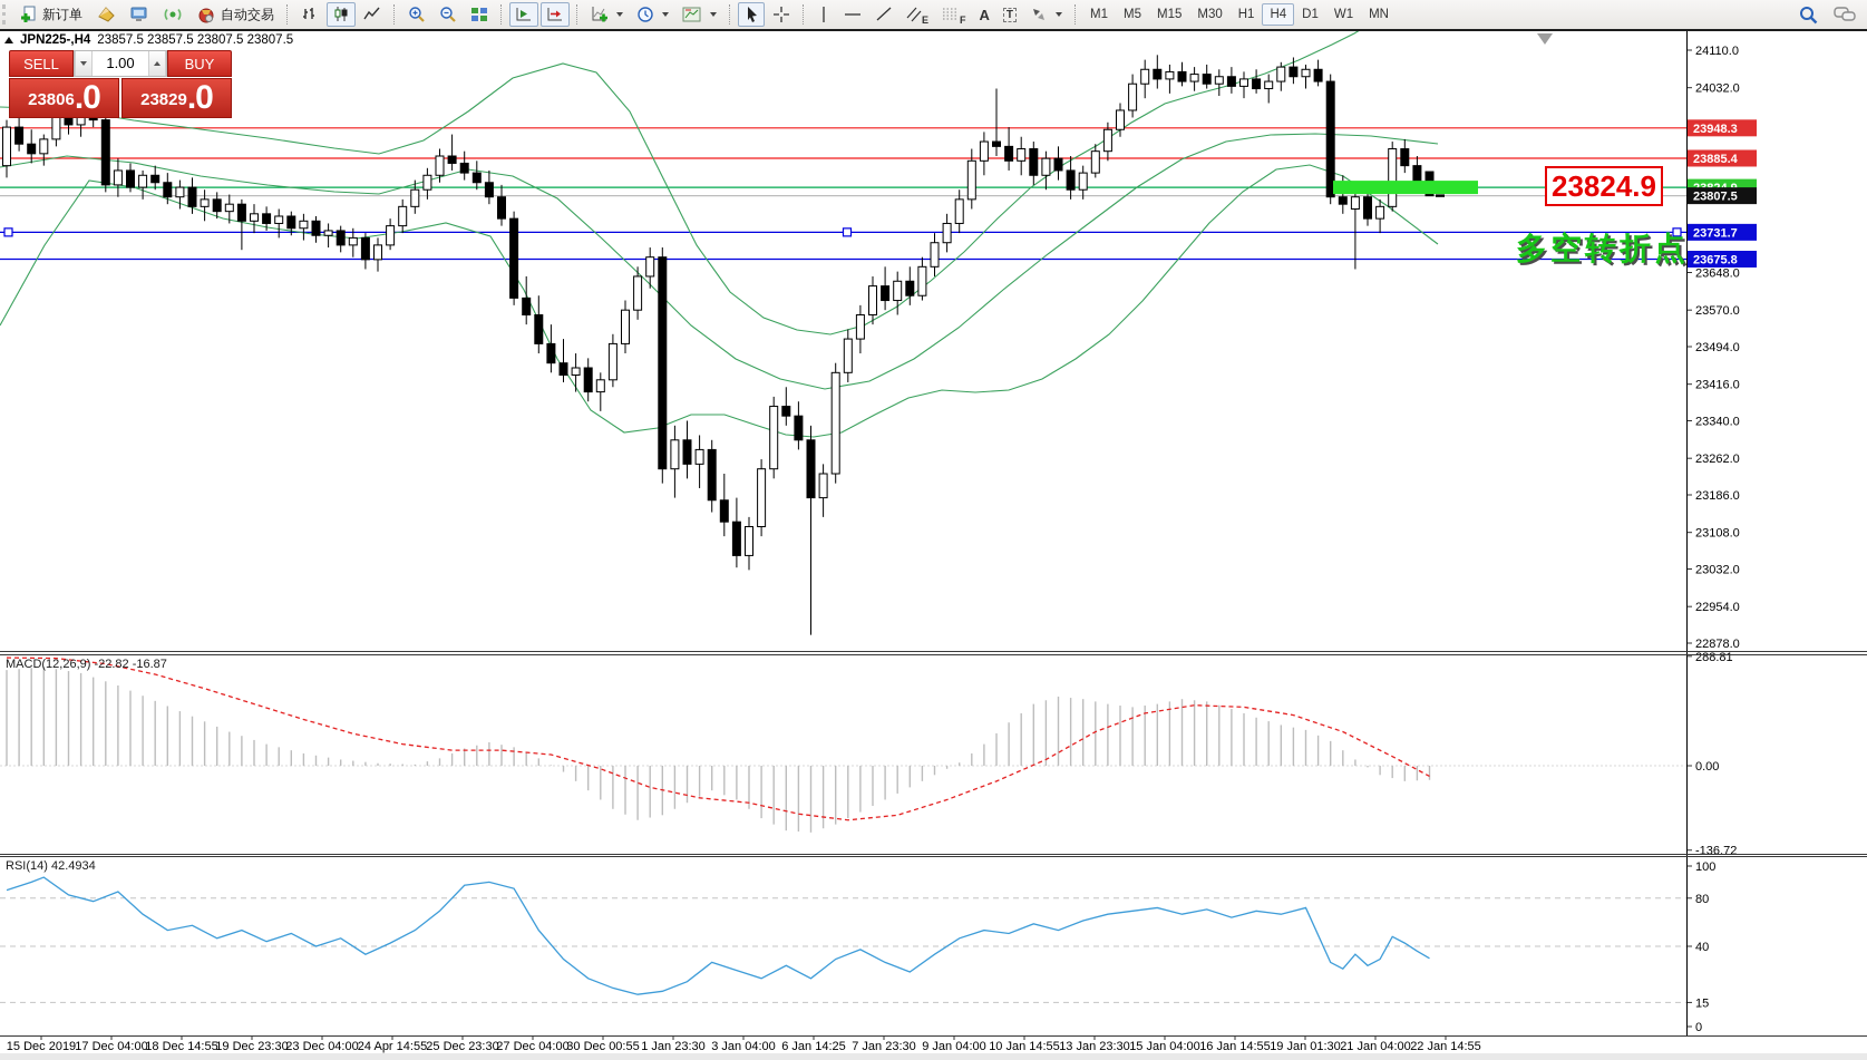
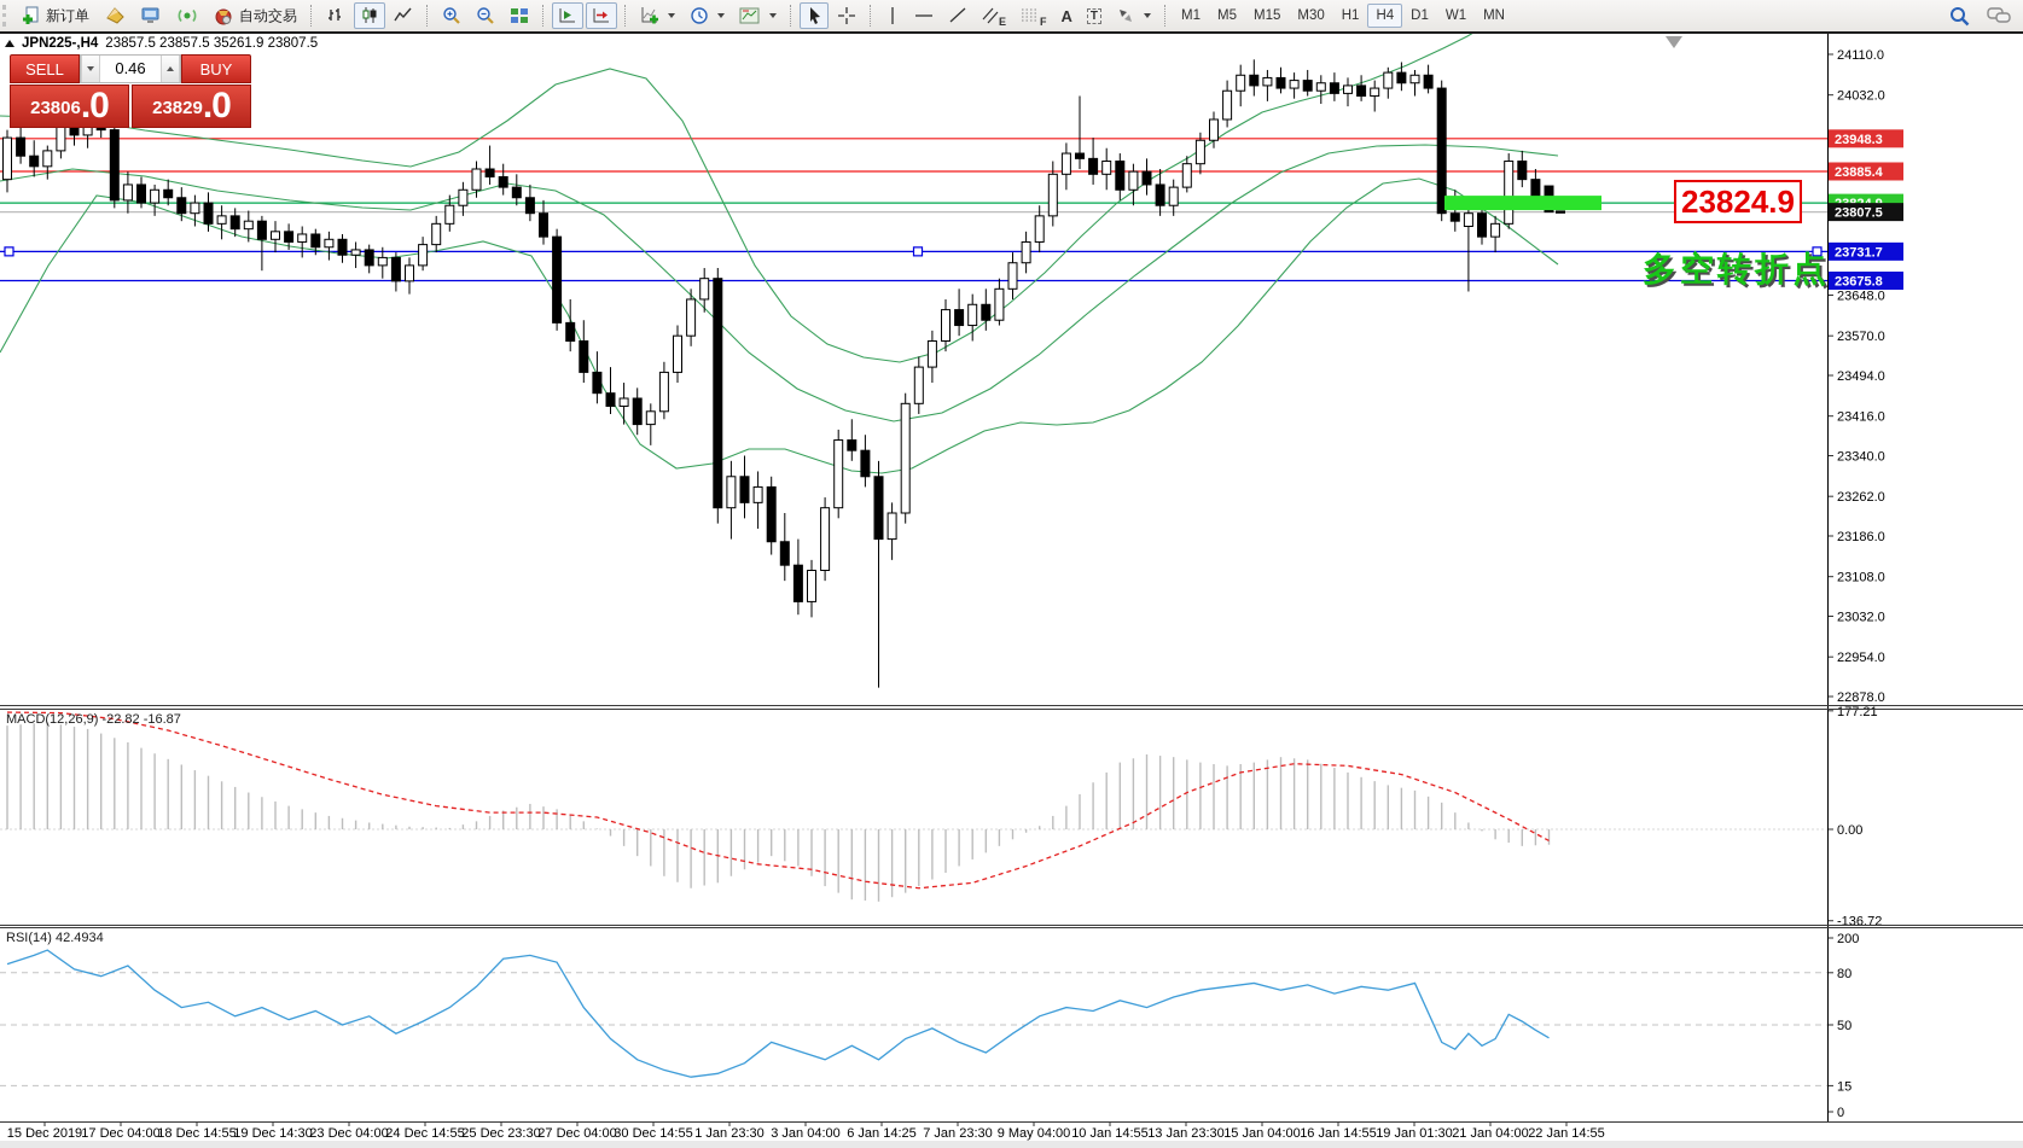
  新订单
  自动交易
  E
  F
  A
  T
  M1
  M5
  M15
  M30
  H1
  H4
  D1
  W1
  MN
  24110.0
  24032.0
  23648.0
  23570.0
  23494.0
  23416.0
  23340.0
  23262.0
  23186.0
  23108.0
  23032.0
  22954.0
  22878.0
  23948.3
  23885.4
  23807.5
  23731.7
  23675.8
- 288.81
+ 177.21
  0.00
  -136.72
- 100
+ 200
  80
- 40
+ 50
  15
  0
  15 Dec 2019
  17 Dec 04:00
  18 Dec 14:55
- 19 Dec 23:30
+ 19 Dec 14:30
  23 Dec 04:00
- 24 Apr 14:55
+ 24 Dec 14:55
  25 Dec 23:30
  27 Dec 04:00
- 30 Dec 00:55
+ 30 Dec 14:55
  1 Jan 23:30
  3 Jan 04:00
  6 Jan 14:25
  7 Jan 23:30
- 9 Jan 04:00
+ 9 May 04:00
  10 Jan 14:55
  13 Jan 23:30
  15 Jan 04:00
  16 Jan 14:55
  19 Jan 01:30
  21 Jan 04:00
  22 Jan 14:55
  JPN225-,H4
- 23857.5 23857.5 23807.5 23807.5
+ 23857.5 23857.5 35261.9 23807.5
  SELL
- 1.00
+ 0.46
  BUY
  23806
  .0
  23829
  .0
  23824.9
  多空转折点
  MACD(12,26,9) -22.82 -16.87
  RSI(14) 42.4934
